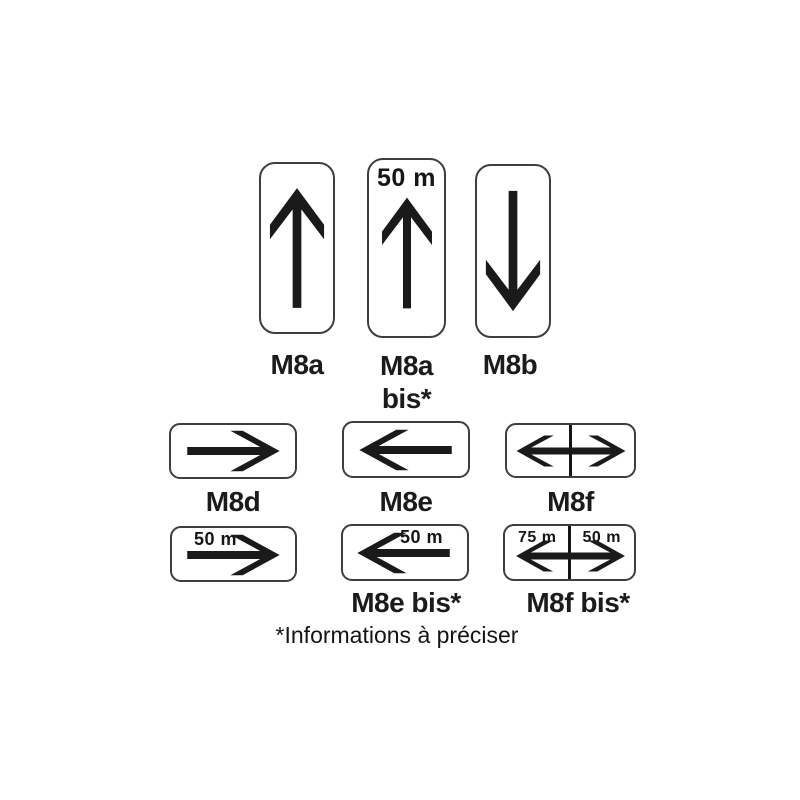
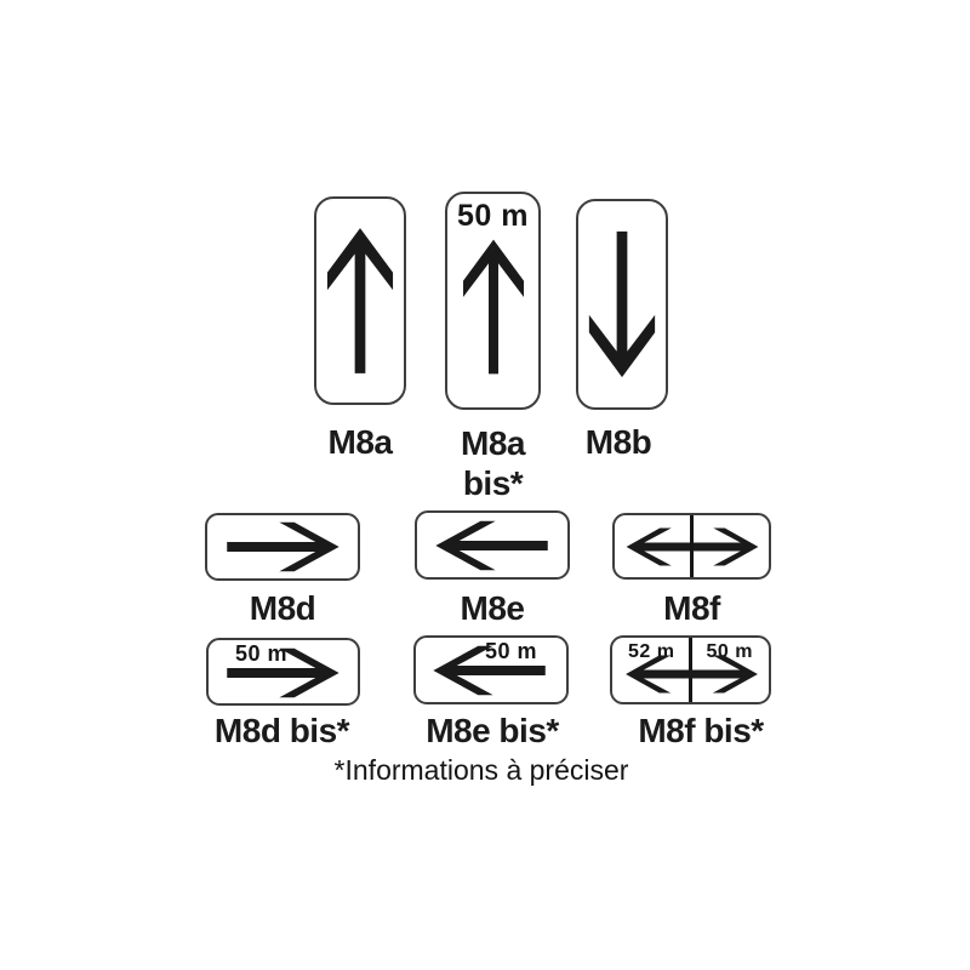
  50 m
  M8a
  M8a
  bis*
  M8b
  M8d
  M8e
  M8f
  50 m
  50 m
- 75 m
+ 52 m
  50 m
+ M8d bis*
  M8e bis*
  M8f bis*
  *Informations à préciser
